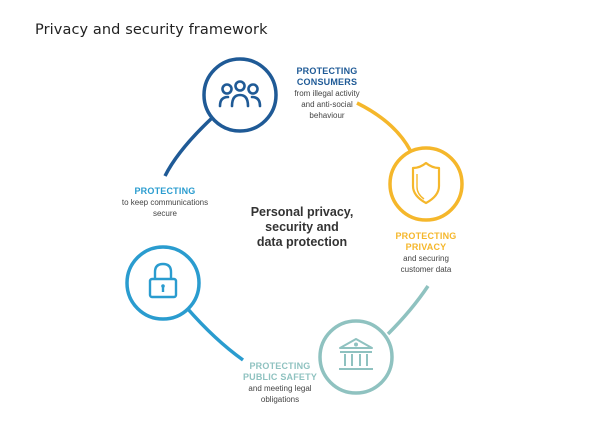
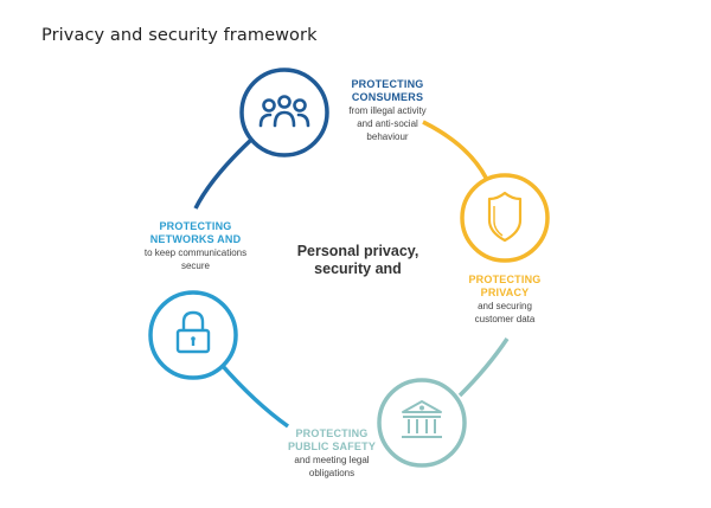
  Privacy and security framework
  Personal privacy,
  security and
- data protection
  PROTECTING
  CONSUMERS
  from illegal activity
  and anti-social
  behaviour
  PROTECTING
  PRIVACY
  and securing
  customer data
  PROTECTING
  PUBLIC SAFETY
  and meeting legal
  obligations
  PROTECTING
+ NETWORKS AND
  to keep communications
  secure
